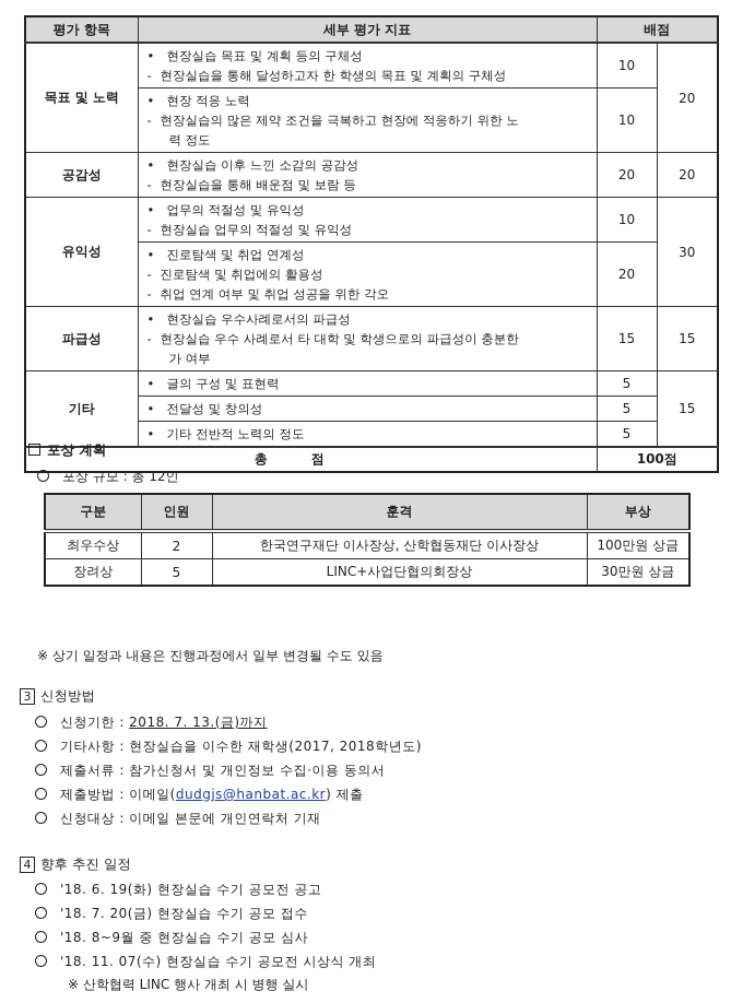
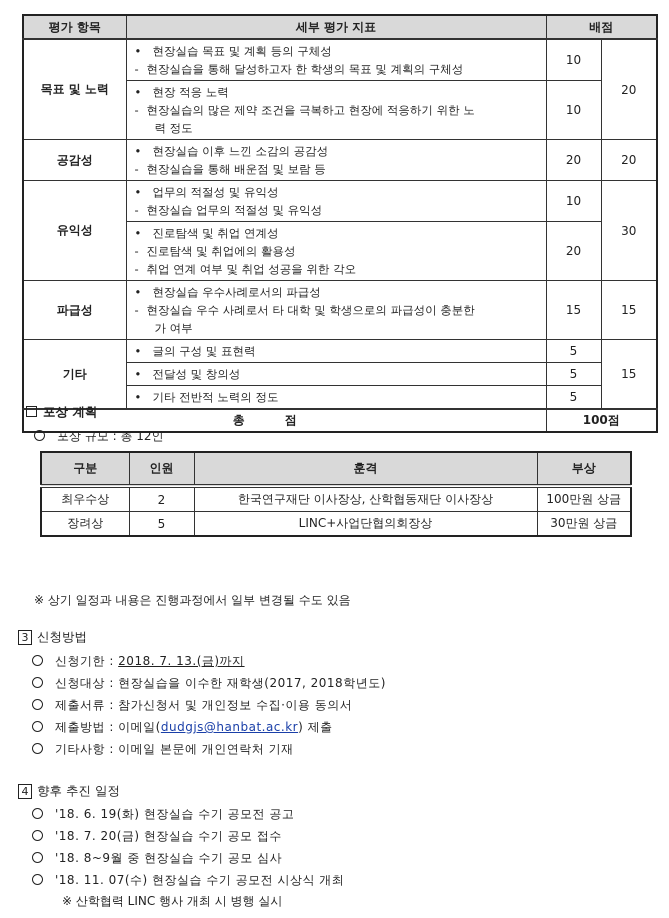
  평가 항목	세부 평가 지표	배점
  목표 및 노력	• 현장실습 목표 및 계획 등의 구체성 - 현장실습을 통해 달성하고자 한 학생의 목표 및 계획의 구체성	10	20
  • 현장 적응 노력 - 현장실습의 많은 제약 조건을 극복하고 현장에 적응하기 위한 노 력 정도	10
  공감성	• 현장실습 이후 느낀 소감의 공감성 - 현장실습을 통해 배운점 및 보람 등	20	20
  유익성	• 업무의 적절성 및 유익성 - 현장실습 업무의 적절성 및 유익성	10	30
  • 진로탐색 및 취업 연계성 - 진로탐색 및 취업에의 활용성 - 취업 연계 여부 및 취업 성공을 위한 각오	20
  파급성	• 현장실습 우수사례로서의 파급성 - 현장실습 우수 사례로서 타 대학 및 학생으로의 파급성이 충분한 가 여부	15	15
  기타	• 글의 구성 및 표현력	5	15
  • 전달성 및 창의성	5
  • 기타 전반적 노력의 정도	5
  총점	100점
  포상 계획
  포상 규모 : 총 12인
  구분	인원	훈격	부상
  최우수상	2	한국연구재단 이사장상, 산학협동재단 이사장상	100만원 상금
  장려상	5	LINC+사업단협의회장상	30만원 상금
  ※ 상기 일정과 내용은 진행과정에서 일부 변경될 수도 있음
  3 신청방법
  신청기한 : 2018. 7. 13.(금)까지
- 기타사항 : 현장실습을 이수한 재학생(2017, 2018학년도)
+ 신청대상 : 현장실습을 이수한 재학생(2017, 2018학년도)
  제출서류 : 참가신청서 및 개인정보 수집·이용 동의서
  제출방법 : 이메일(dudgjs@hanbat.ac.kr) 제출
- 신청대상 : 이메일 본문에 개인연락처 기재
+ 기타사항 : 이메일 본문에 개인연락처 기재
  4 향후 추진 일정
  '18. 6. 19(화) 현장실습 수기 공모전 공고
  '18. 7. 20(금) 현장실습 수기 공모 접수
  '18. 8~9월 중 현장실습 수기 공모 심사
  '18. 11. 07(수) 현장실습 수기 공모전 시상식 개최
  ※ 산학협력 LINC 행사 개최 시 병행 실시
